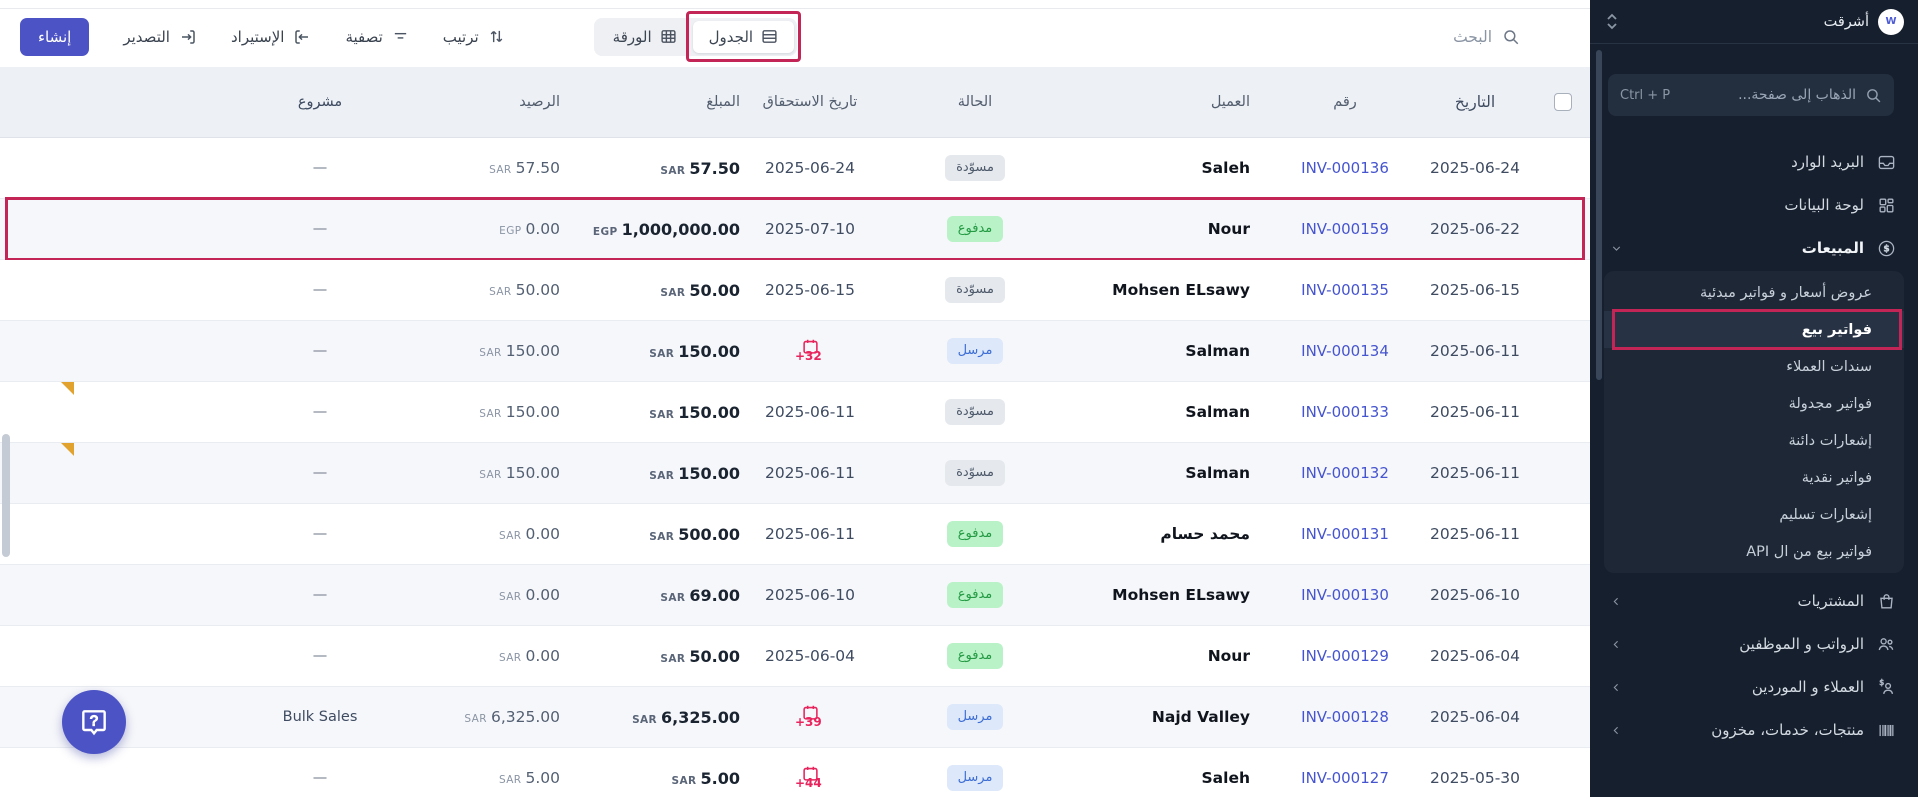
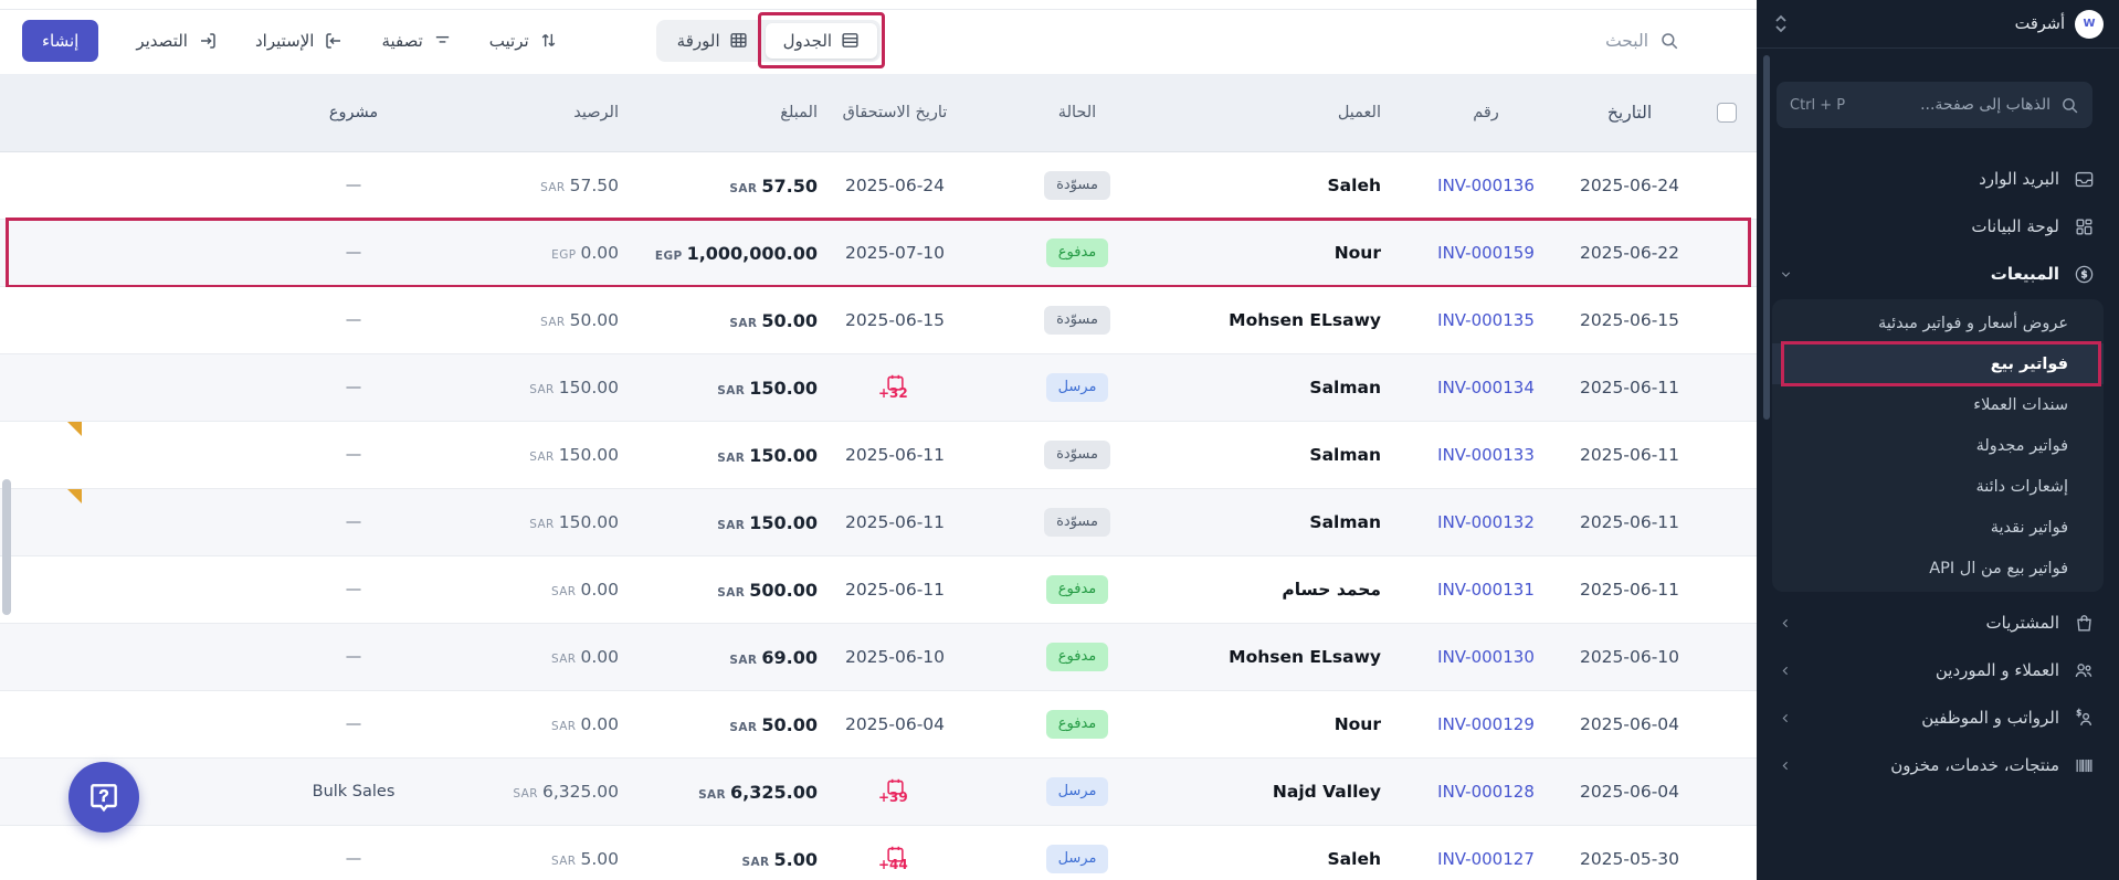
  البحث
  الجدول
  الورقة
  ترتيب
  تصفية
  الإستيراد
  التصدير
  إنشاء
  التاريخ
  رقم
  العميل
  الحالة
  تاريخ الاستحقاق
  المبلغ
  الرصيد
  مشروع
  2025-06-24
  INV-000136
  Saleh
  مسوّدة
  2025-06-24
  SAR
  57.50
  SAR
  57.50
  —
  2025-06-22
  INV-000159
  Nour
  مدفوع
  2025-07-10
  EGP
  1,000,000.00
  EGP
  0.00
  —
  2025-06-15
  INV-000135
  Mohsen ELsawy
  مسوّدة
  2025-06-15
  SAR
  50.00
  SAR
  50.00
  —
  2025-06-11
  INV-000134
  Salman
  مرسل
  +32
  SAR
  150.00
  SAR
  150.00
  —
  2025-06-11
  INV-000133
  Salman
  مسوّدة
  2025-06-11
  SAR
  150.00
  SAR
  150.00
  —
  2025-06-11
  INV-000132
  Salman
  مسوّدة
  2025-06-11
  SAR
  150.00
  SAR
  150.00
  —
  2025-06-11
  INV-000131
  محمد حسام
  مدفوع
  2025-06-11
  SAR
  500.00
  SAR
  0.00
  —
  2025-06-10
  INV-000130
  Mohsen ELsawy
  مدفوع
  2025-06-10
  SAR
  69.00
  SAR
  0.00
  —
  2025-06-04
  INV-000129
  Nour
  مدفوع
  2025-06-04
  SAR
  50.00
  SAR
  0.00
  —
  2025-06-04
  INV-000128
  Najd Valley
  مرسل
  +39
  SAR
  6,325.00
  SAR
  6,325.00
  Bulk Sales
  2025-05-30
  INV-000127
  Saleh
  مرسل
  +44
  SAR
  5.00
  SAR
  5.00
  —
  ?
  W
  أشرقت
  الذهاب إلى صفحة...
  Ctrl + P
  البريد الوارد
  لوحة البيانات
  $
  المبيعات
  عروض أسعار و فواتير مبدئية
  فواتير بيع
  سندات العملاء
  فواتير مجدولة
  إشعارات دائنة
  فواتير نقدية
- إشعارات تسليم
  فواتير بيع من ال API
  المشتريات
- الرواتب و الموظفين
+ العملاء و الموردين
  $
- العملاء و الموردين
+ الرواتب و الموظفين
  منتجات، خدمات، مخزون
